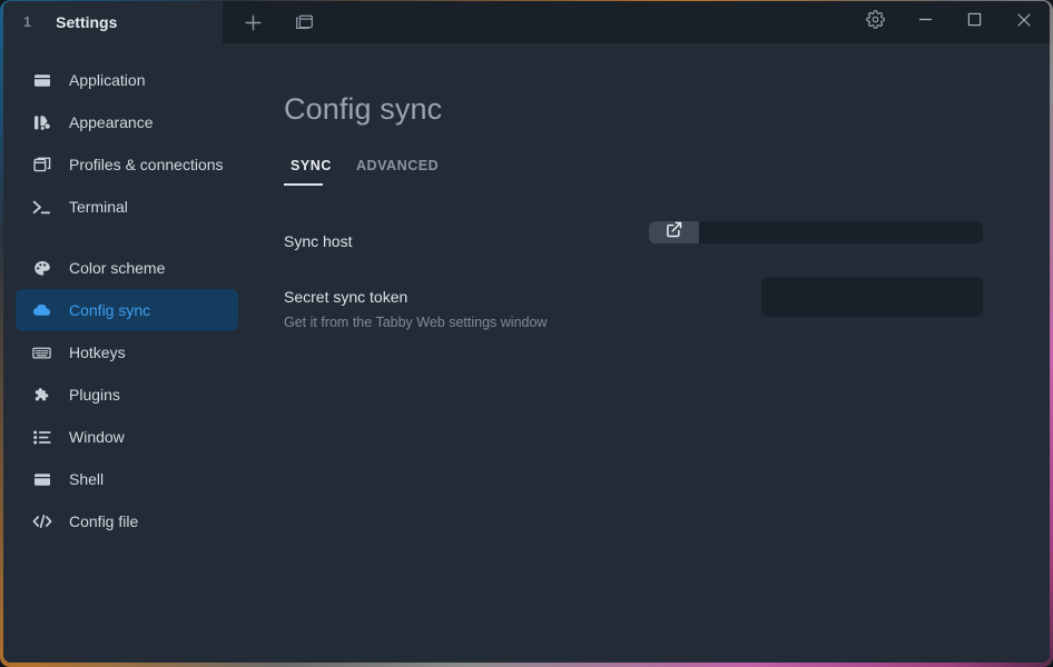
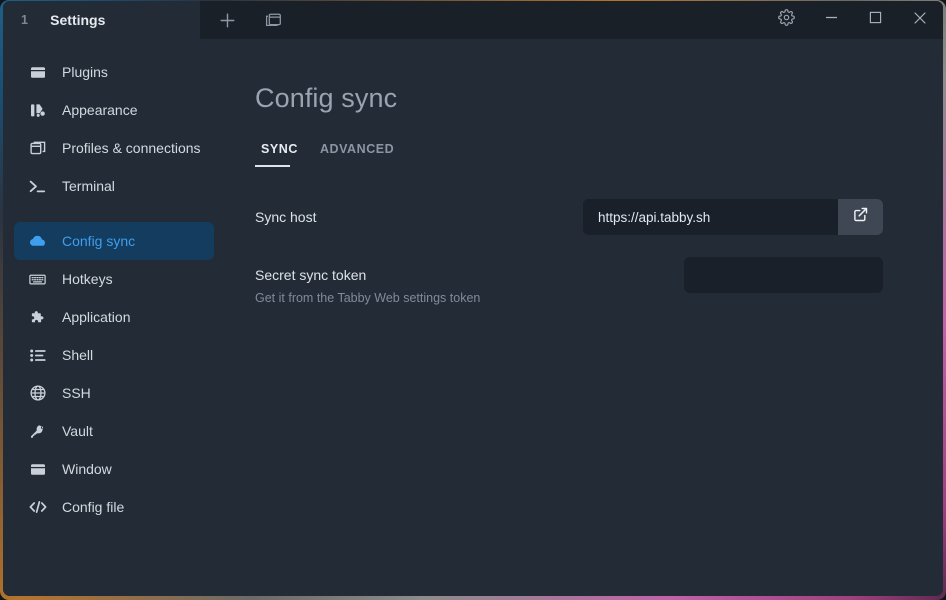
  1
  Settings
- Application
+ Plugins
  Appearance
  Profiles & connections
  Terminal
- Color scheme
  Config sync
  Hotkeys
- Plugins
+ Application
- Window
+ Shell
+ SSH
+ Vault
- Shell
+ Window
  Config file
  Config sync
  SYNC
  ADVANCED
  Sync host
+ https://api.tabby.sh
  Secret sync token
- Get it from the Tabby Web settings window
+ Get it from the Tabby Web settings token
